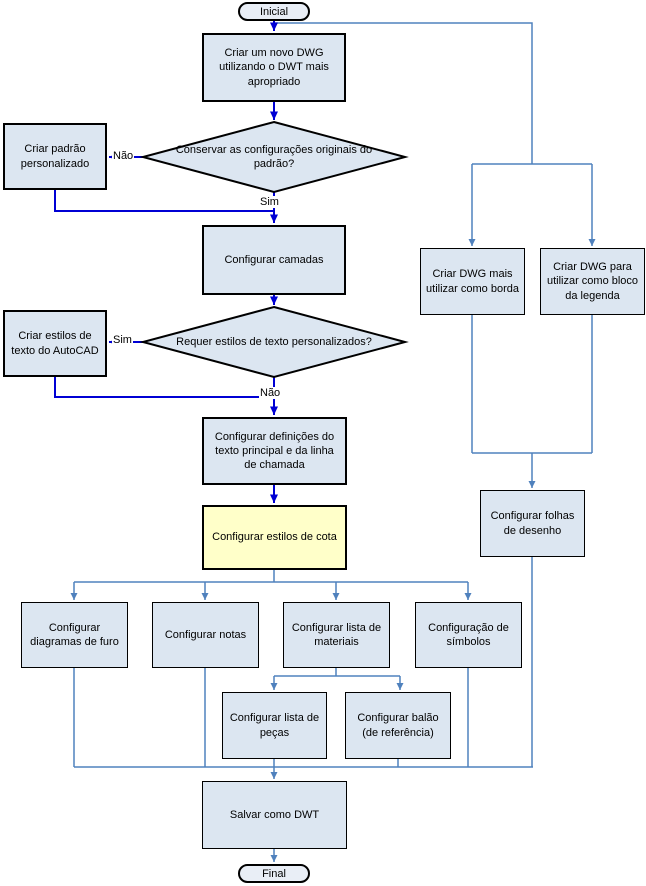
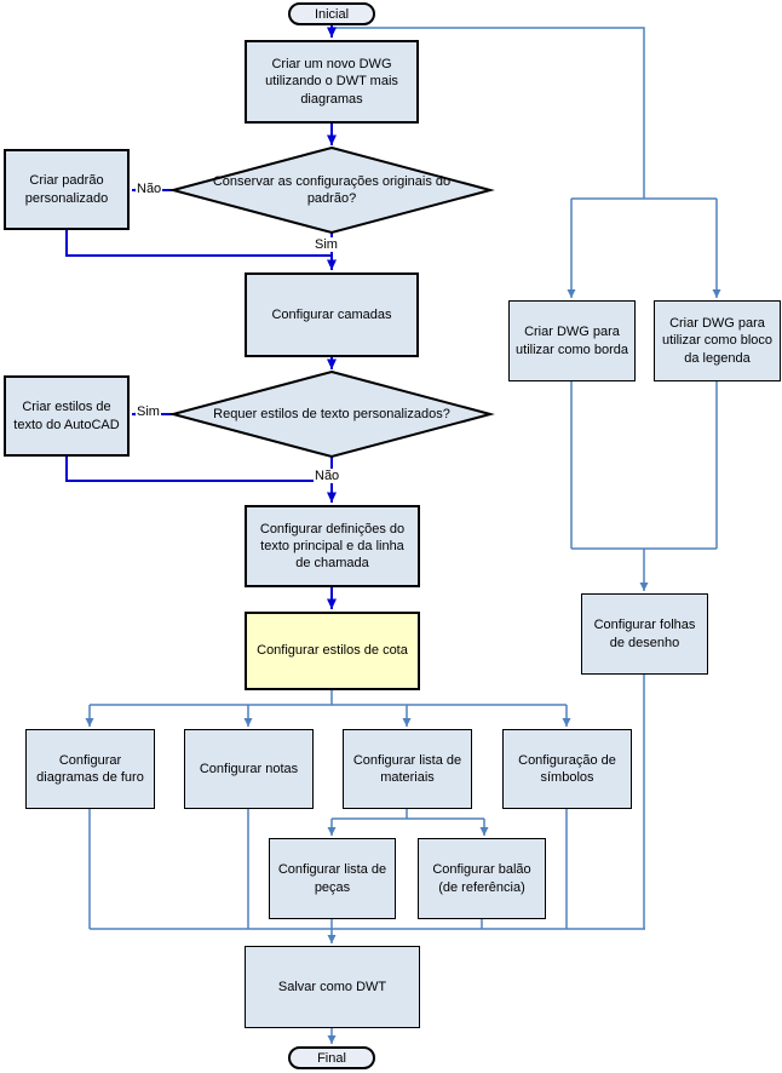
  Inicial
  Final
- Criar um novo DWG utilizando o DWT mais apropriado
+ Criar um novo DWG utilizando o DWT mais diagramas
  Conservar as configurações originais do padrão?
  Criar padrão personalizado
  Configurar camadas
  Requer estilos de texto personalizados?
  Criar estilos de texto do AutoCAD
  Configurar definições do texto principal e da linha de chamada
  Configurar estilos de cota
  Configurar diagramas de furo
  Configurar notas
  Configurar lista de materiais
  Configuração de símbolos
  Configurar lista de peças
  Configurar balão (de referência)
- Criar DWG mais utilizar como borda
+ Criar DWG para utilizar como borda
  Criar DWG para utilizar como bloco da legenda
  Configurar folhas de desenho
  Salvar como DWT
  Não
  Sim
  Sim
  Não
